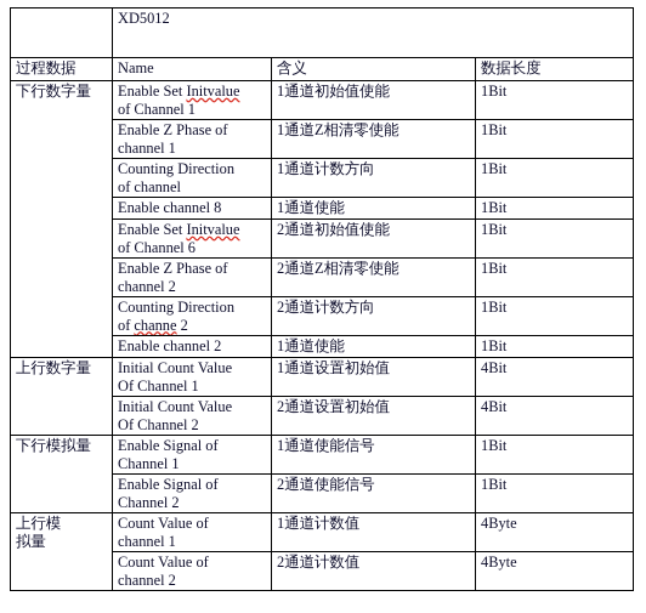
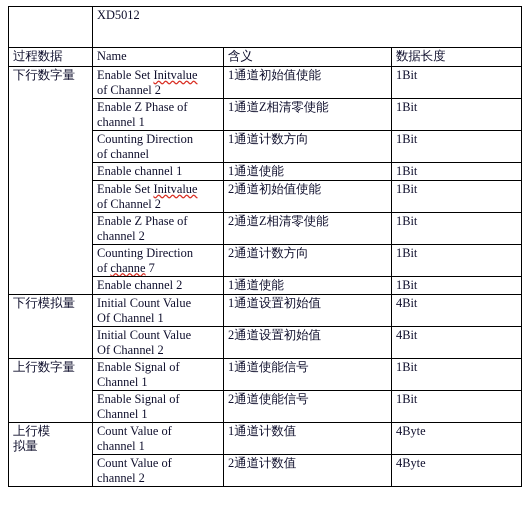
  	XD5012
  过程数据	Name	含义	数据长度
- 下行数字量	Enable Set Initvalueof Channel 1	1通道初始值使能	1Bit
+ 下行数字量	Enable Set Initvalueof Channel 2	1通道初始值使能	1Bit
  Enable Z Phase ofchannel 1	1通道Z相清零使能	1Bit
  Counting Directionof channel	1通道计数方向	1Bit
- Enable channel 8	1通道使能	1Bit
+ Enable channel 1	1通道使能	1Bit
- Enable Set Initvalueof Channel 6	2通道初始值使能	1Bit
+ Enable Set Initvalueof Channel 2	2通道初始值使能	1Bit
  Enable Z Phase ofchannel 2	2通道Z相清零使能	1Bit
- Counting Directionof channe 2	2通道计数方向	1Bit
+ Counting Directionof channe 7	2通道计数方向	1Bit
  Enable channel 2	1通道使能	1Bit
- 上行数字量	Initial Count ValueOf Channel 1	1通道设置初始值	4Bit
+ 下行模拟量	Initial Count ValueOf Channel 1	1通道设置初始值	4Bit
  Initial Count ValueOf Channel 2	2通道设置初始值	4Bit
- 下行模拟量	Enable Signal ofChannel 1	1通道使能信号	1Bit
+ 上行数字量	Enable Signal ofChannel 1	1通道使能信号	1Bit
- Enable Signal ofChannel 2	2通道使能信号	1Bit
+ Enable Signal ofChannel 1	2通道使能信号	1Bit
  上行模拟量	Count Value ofchannel 1	1通道计数值	4Byte
  Count Value ofchannel 2	2通道计数值	4Byte
